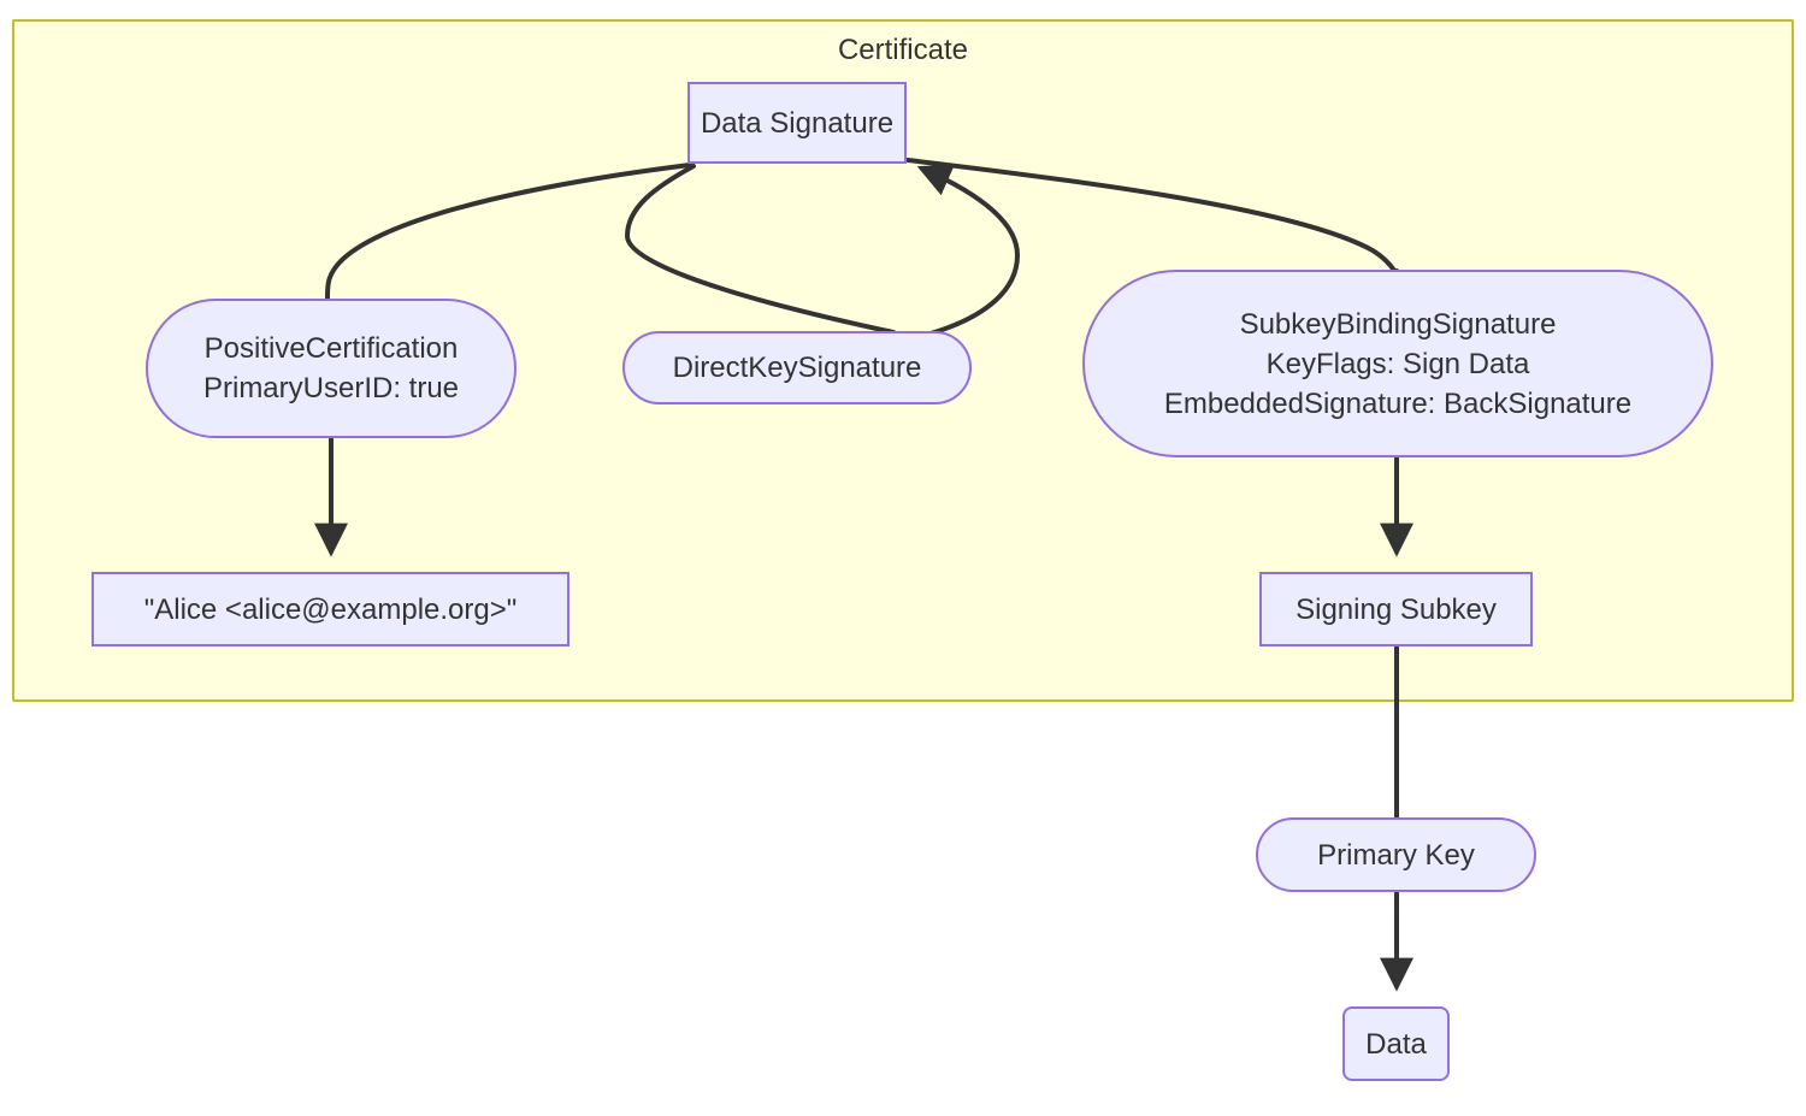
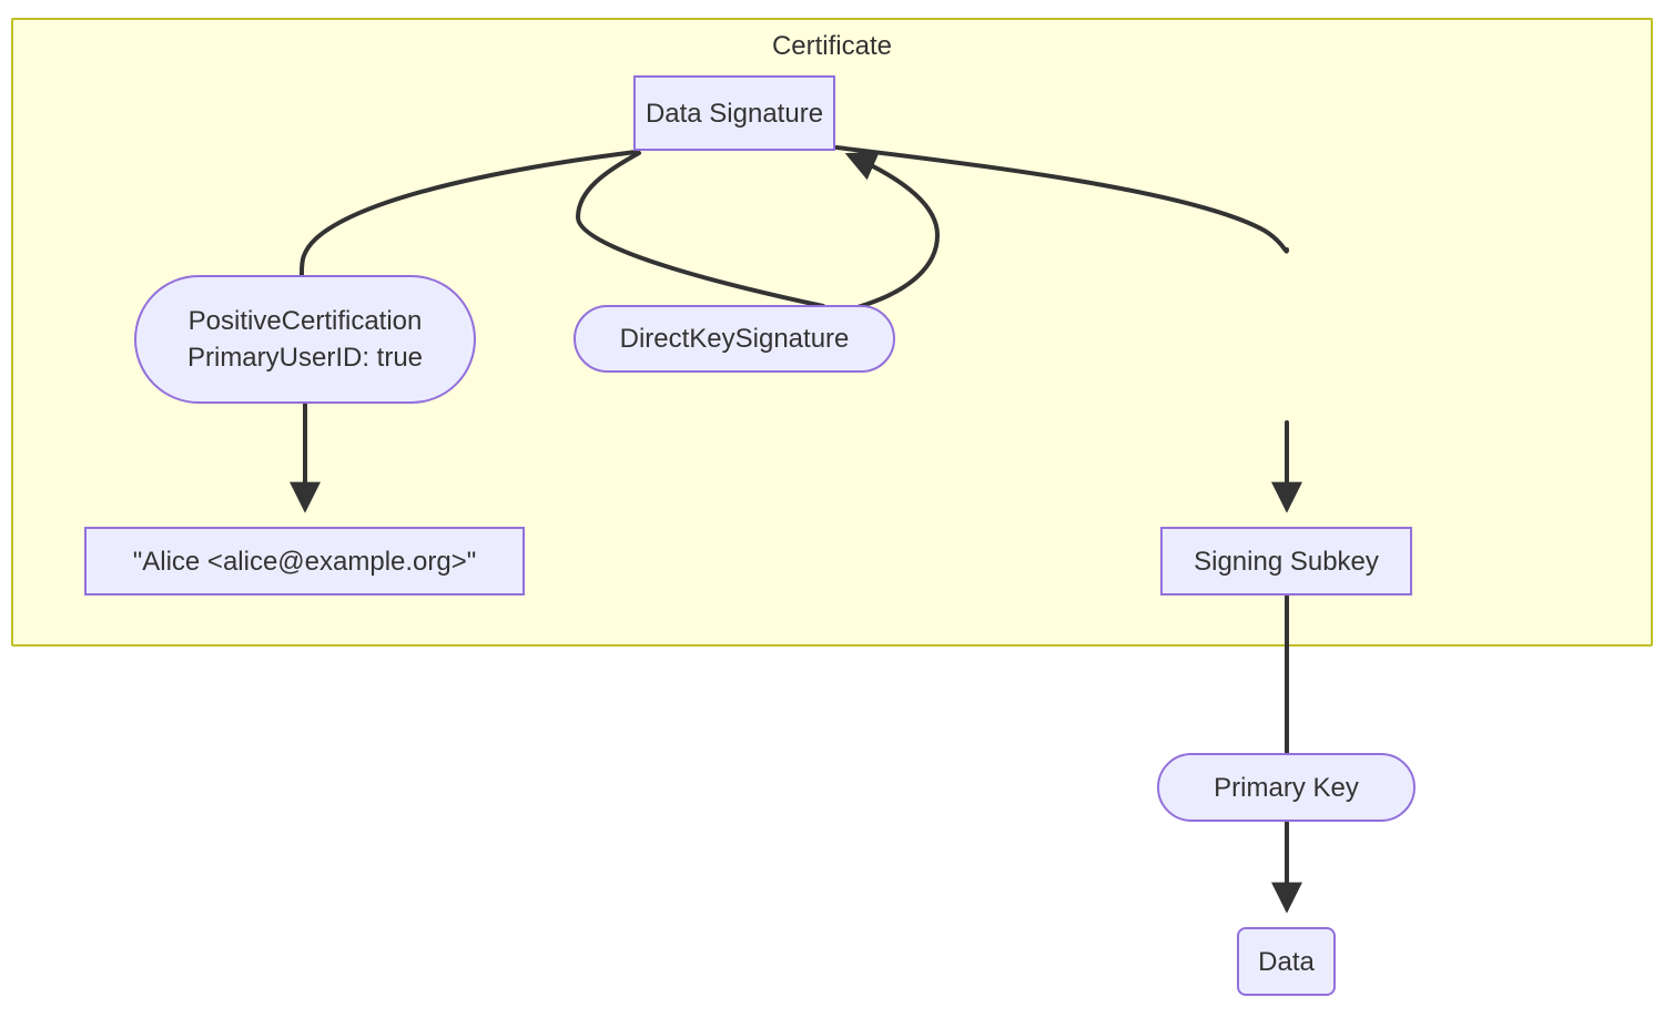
  Certificate
  Data Signature
  PositiveCertification
  PrimaryUserID: true
  DirectKeySignature
- SubkeyBindingSignature
- KeyFlags: Sign Data
- EmbeddedSignature: BackSignature
  "Alice <alice@example.org>"
  Signing Subkey
  Primary Key
  Data
